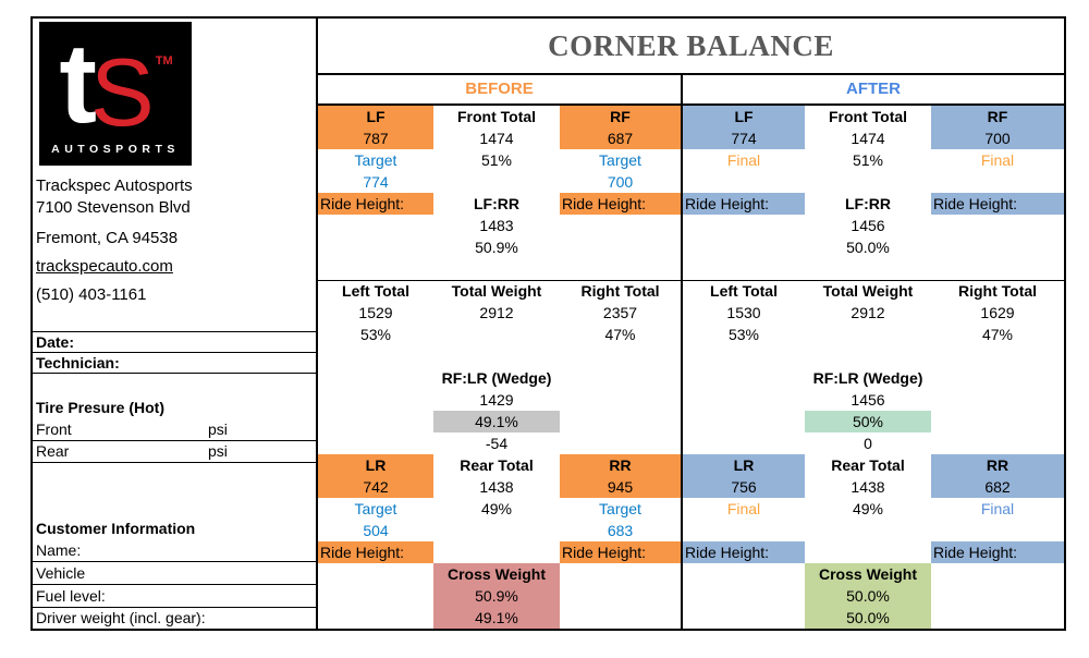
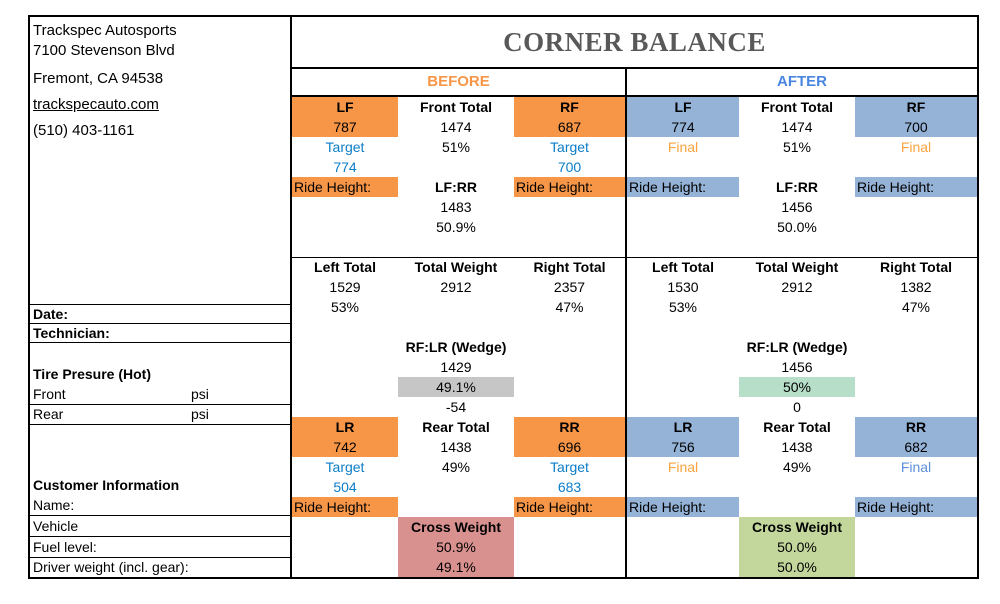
- t
- S
- TM
- AUTOSPORTS
  Trackspec Autosports
  7100 Stevenson Blvd
  Fremont, CA 94538
  trackspecauto.com
  (510) 403-1161
  Date:
  Technician:
  Tire Presure (Hot)
  Front
  psi
  Rear
  psi
  Customer Information
  Name:
  Vehicle
  Fuel level:
  Driver weight (incl. gear):
  CORNER BALANCE
  BEFORE
  AFTER
  LF
  787
  Target
  774
  Front Total
  1474
  51%
  RF
  687
  Target
  700
  Ride Height:
  LF:RR
  Ride Height:
  1483
  50.9%
  Left Total
  1529
  53%
  Total Weight
  2912
  Right Total
  2357
  47%
  RF:LR (Wedge)
  1429
  49.1%
  -54
  LR
  742
  Target
  504
  Rear Total
  1438
  49%
  RR
- 945
+ 696
  Target
  683
  Ride Height:
  Ride Height:
  Cross Weight
  50.9%
  49.1%
  LF
  774
  Final
  Front Total
  1474
  51%
  RF
  700
  Final
  Ride Height:
  LF:RR
  Ride Height:
  1456
  50.0%
  Left Total
  1530
  53%
  Total Weight
  2912
  Right Total
- 1629
+ 1382
  47%
  RF:LR (Wedge)
  1456
  50%
  0
  LR
  756
  Final
  Rear Total
  1438
  49%
  RR
  682
  Final
  Ride Height:
  Ride Height:
  Cross Weight
  50.0%
  50.0%
